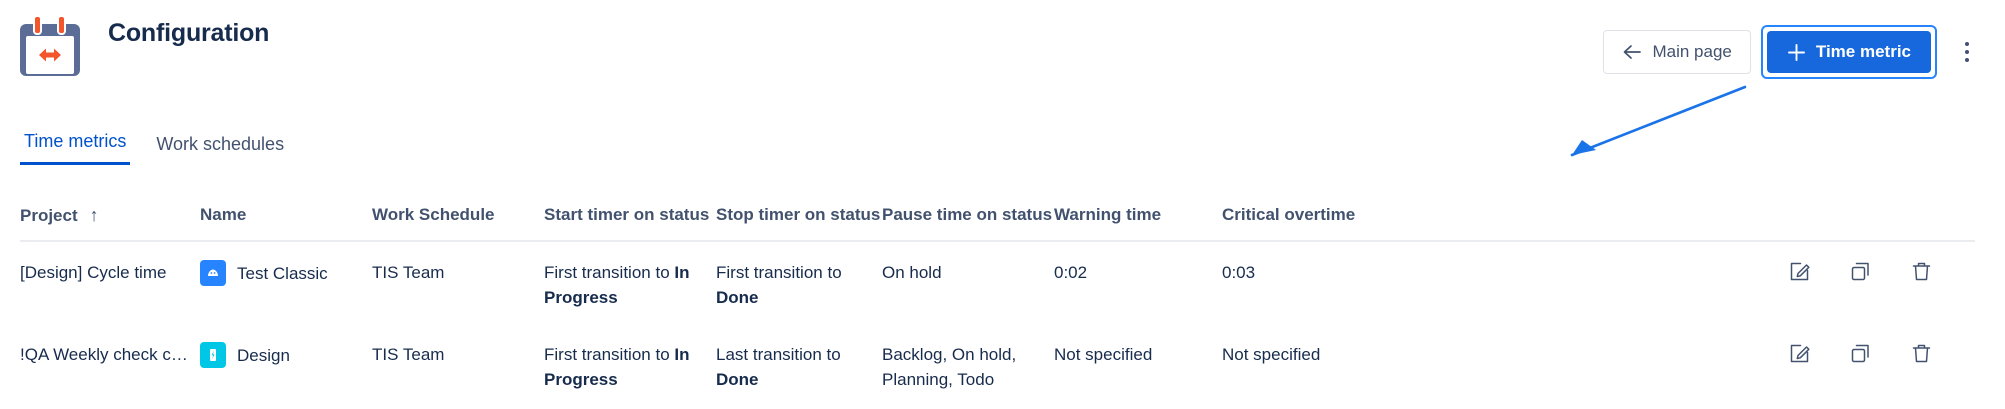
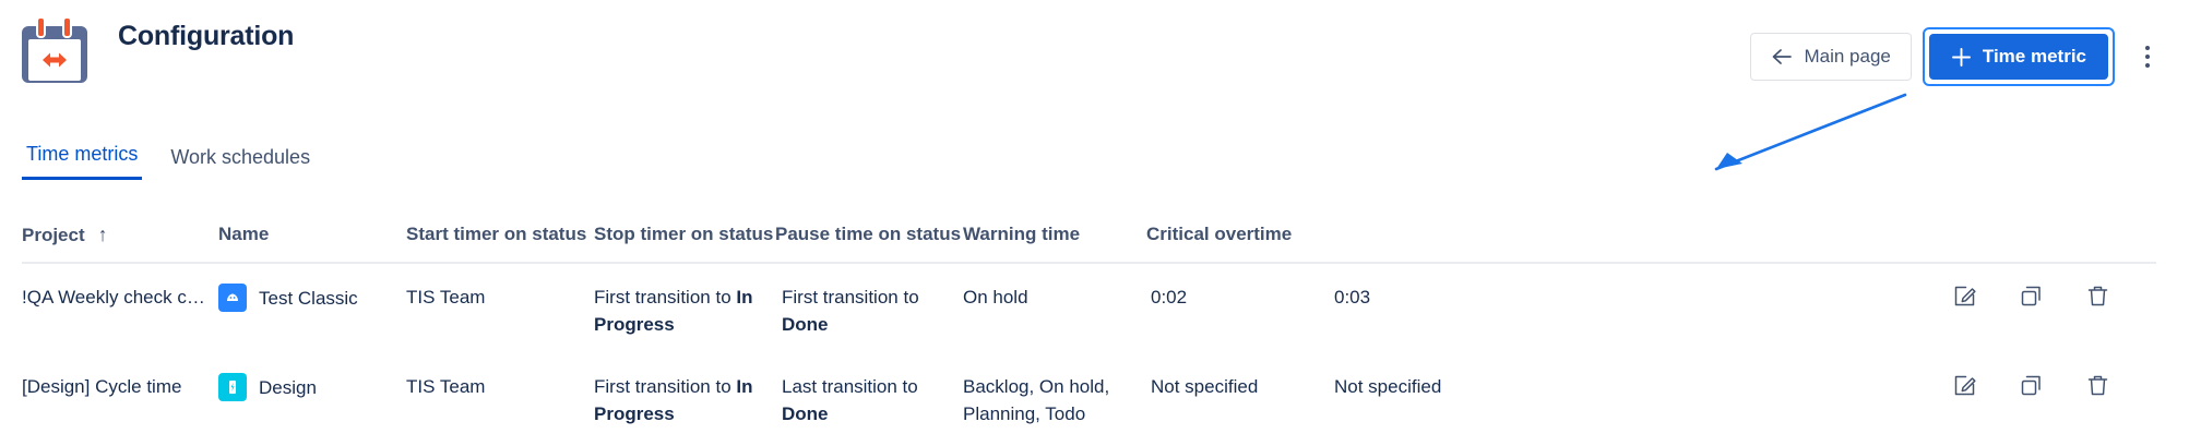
  Configuration
  Main page
  Time metric
  Time metrics
  Work schedules
  Project
  ↑
  Name
- Work Schedule
  Start timer on status
  Stop timer on status
  Pause time on status
  Warning time
  Critical overtime
- [Design] Cycle time
+ !QA Weekly check cr...
  Test Classic
  TIS Team
  First transition to In Progress
  First transition to Done
  On hold
  0:02
  0:03
- !QA Weekly check cr...
+ [Design] Cycle time
  Design
  TIS Team
  First transition to In Progress
  Last transition to Done
  Backlog, On hold, Planning, Todo
  Not specified
  Not specified
